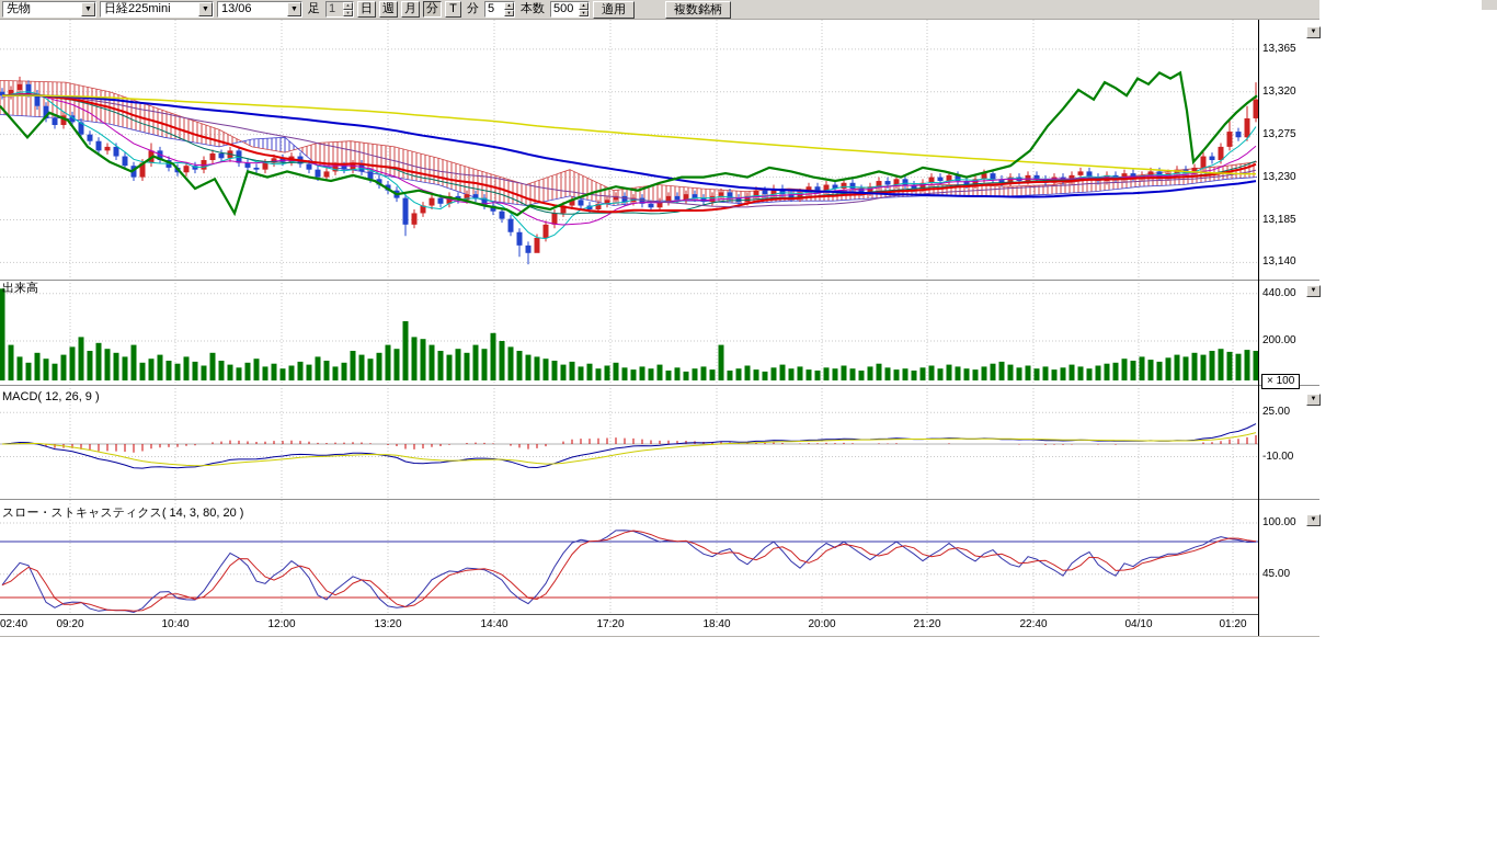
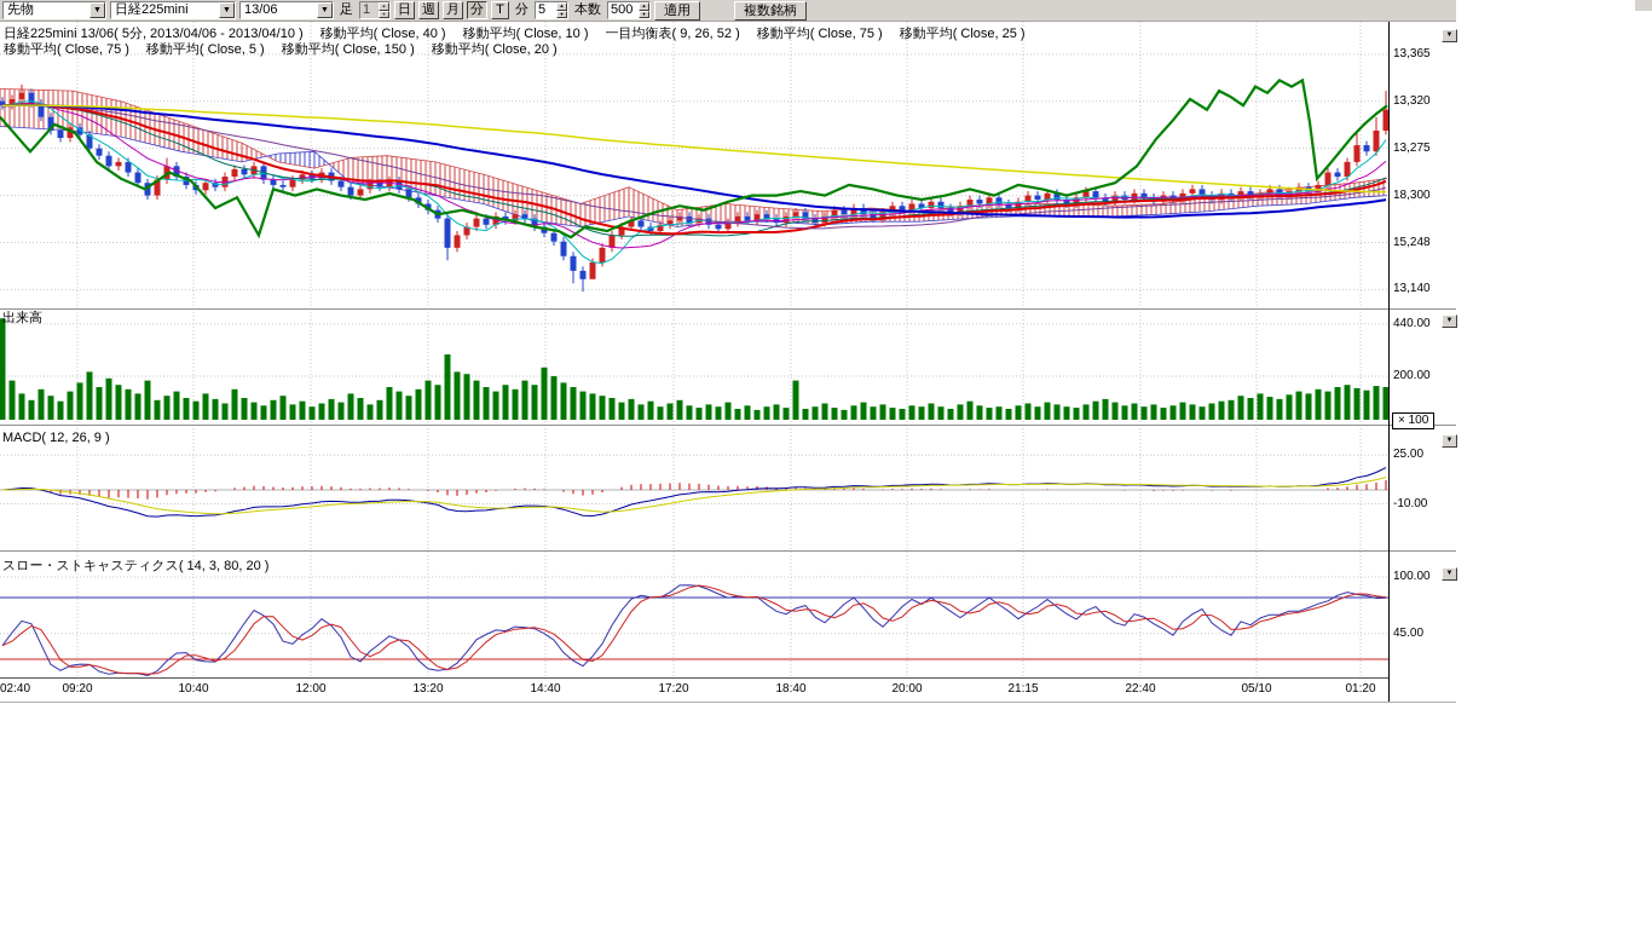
  先物
  日経225mini
  13/06
  足
  1
  日
  週
  月
  分
  T
  分
  5
  本数
  500
  適用
  複数銘柄
+ 日経225mini 13/06( 5分, 2013/04/06 - 2013/04/10 ) 移動平均( Close, 40 ) 移動平均( Close, 10 ) 一目均衡表( 9, 26, 52 ) 移動平均( Close, 75 ) 移動平均( Close, 25 )
+ 移動平均( Close, 75 ) 移動平均( Close, 5 ) 移動平均( Close, 150 ) 移動平均( Close, 20 )
  出来高
  MACD( 12, 26, 9 )
  スロー・ストキャスティクス( 14, 3, 80, 20 )
  × 100
  13,365
  13,320
  13,275
- 13,230
+ 18,300
- 13,185
+ 15,248
  13,140
  440.00
  200.00
  25.00
  -10.00
  100.00
  45.00
  02:40
  09:20
  10:40
  12:00
  13:20
  14:40
  17:20
  18:40
  20:00
- 21:20
+ 21:15
  22:40
- 04/10
+ 05/10
  01:20
